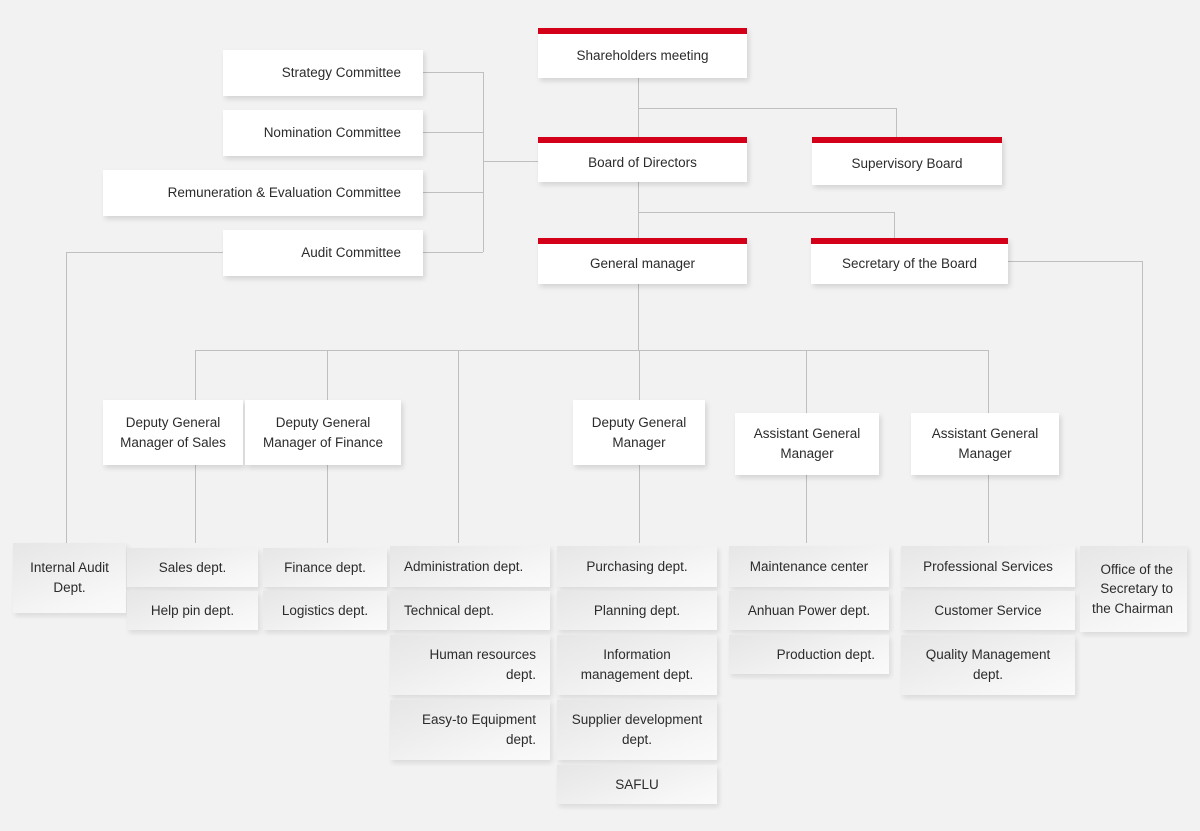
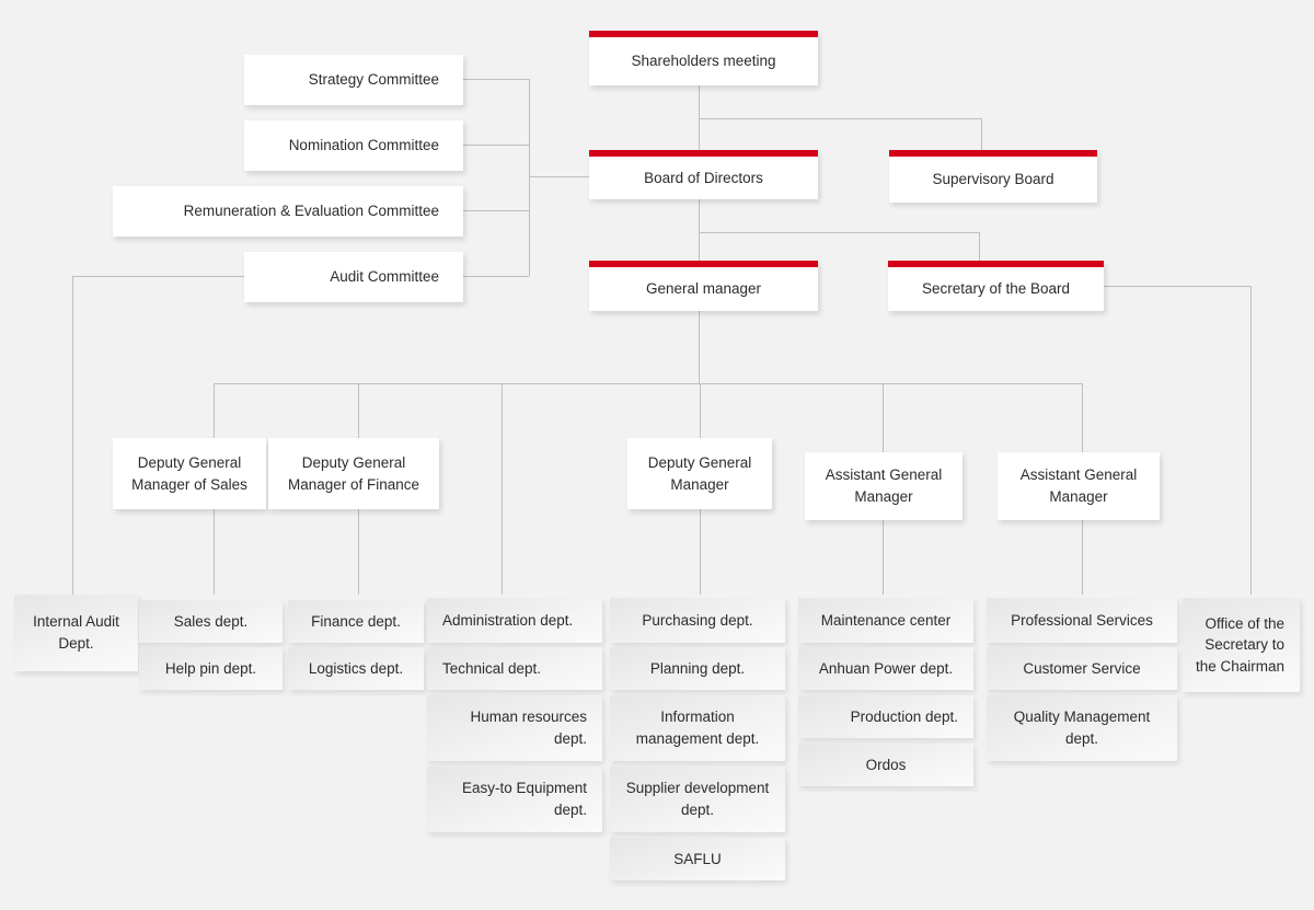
  Shareholders meeting
  Board of Directors
  Supervisory Board
  General manager
  Secretary of the Board
  Strategy Committee
  Nomination Committee
  Remuneration & Evaluation Committee
  Audit Committee
  Deputy General Manager of Sales
  Deputy General Manager of Finance
  Deputy General Manager
  Assistant General Manager
  Assistant General Manager
  Internal Audit Dept.
  Sales dept.
  Help pin dept.
  Finance dept.
  Logistics dept.
  Administration dept.
  Technical dept.
  Human resources dept.
  Easy-to Equipment dept.
  Purchasing dept.
  Planning dept.
  Information management dept.
  Supplier development dept.
  SAFLU
  Maintenance center
  Anhuan Power dept.
  Production dept.
+ Ordos
  Professional Services
  Customer Service
  Quality Management dept.
  Office of the Secretary to the Chairman
